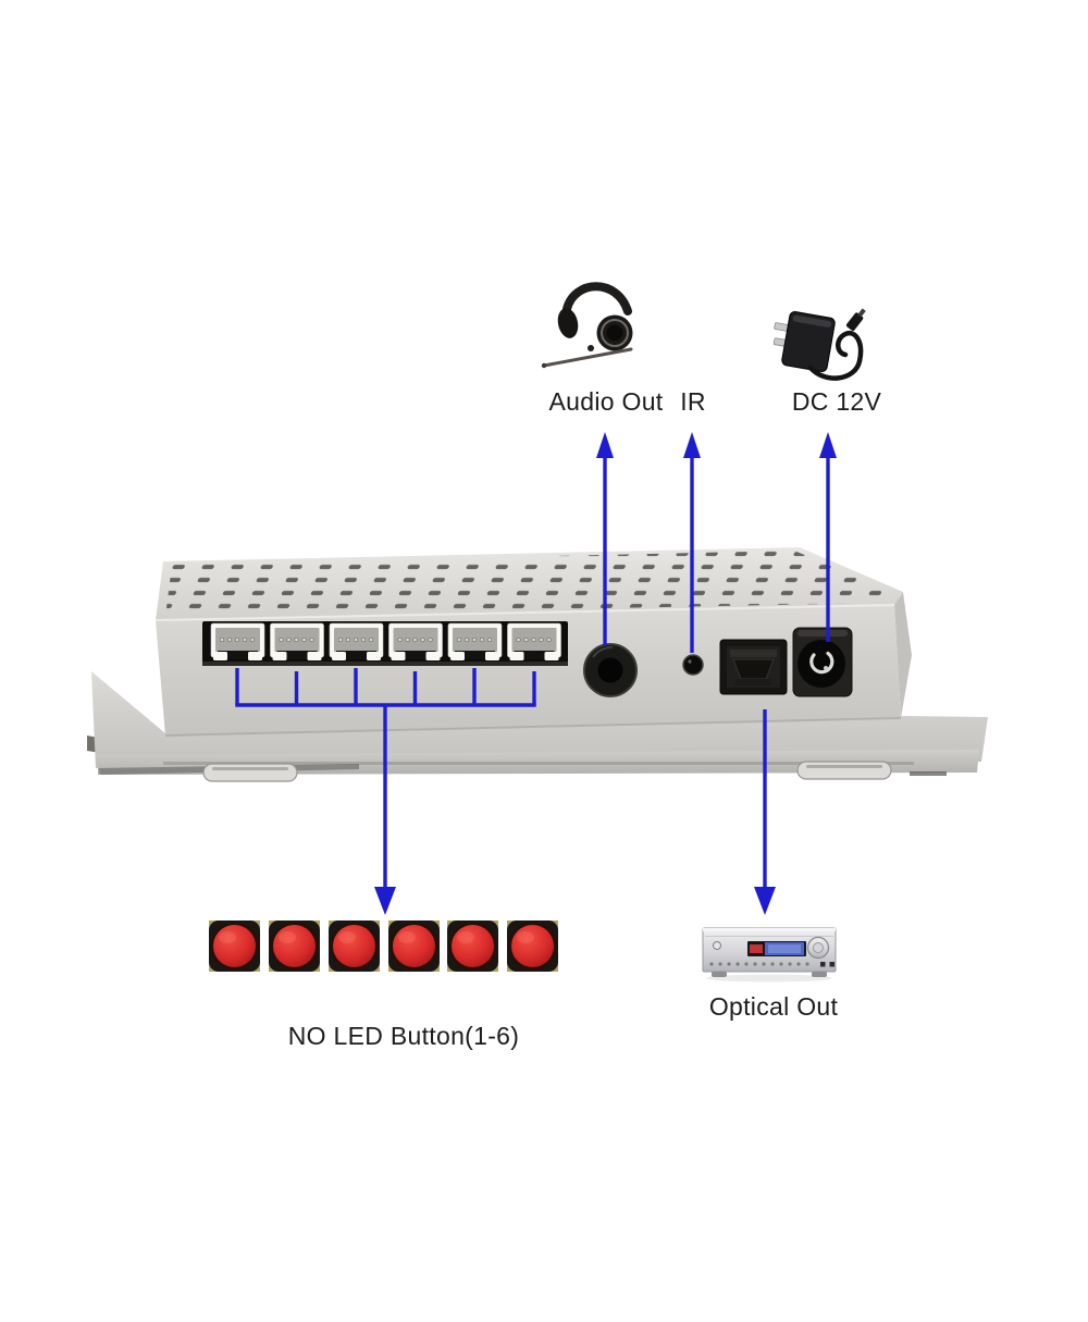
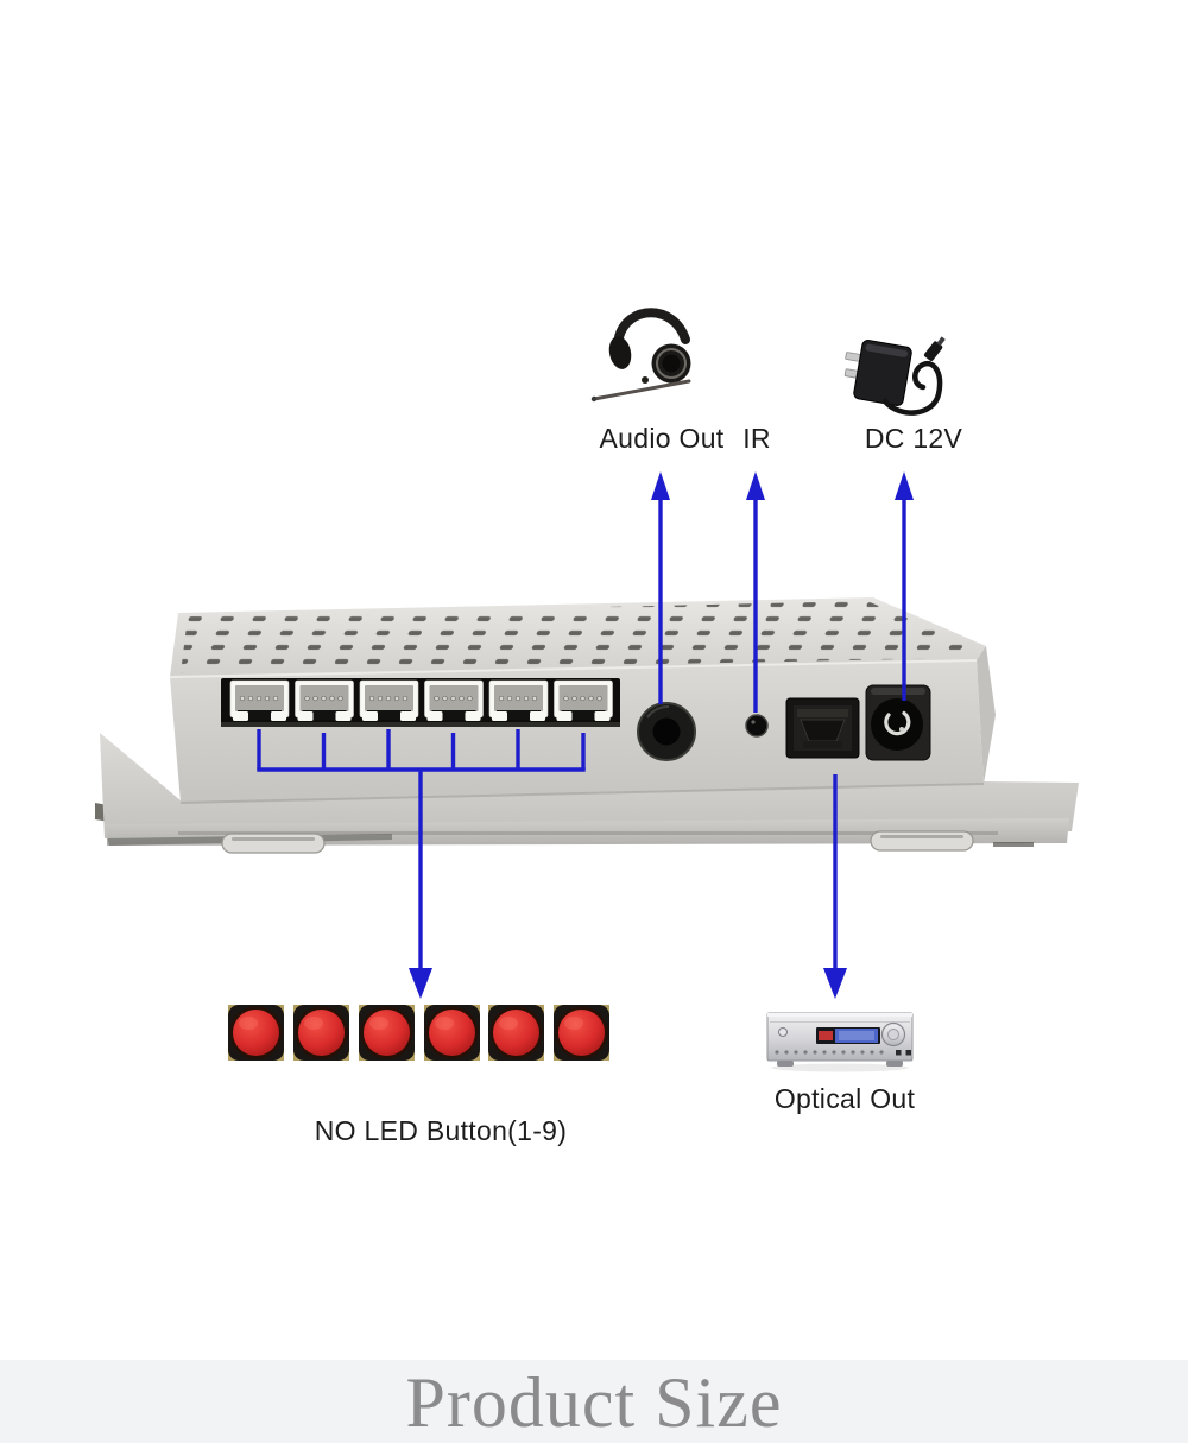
  Audio Out
  IR
  DC 12V
- NO LED Button(1-6)
+ NO LED Button(1-9)
  Optical Out
+ Product Size
